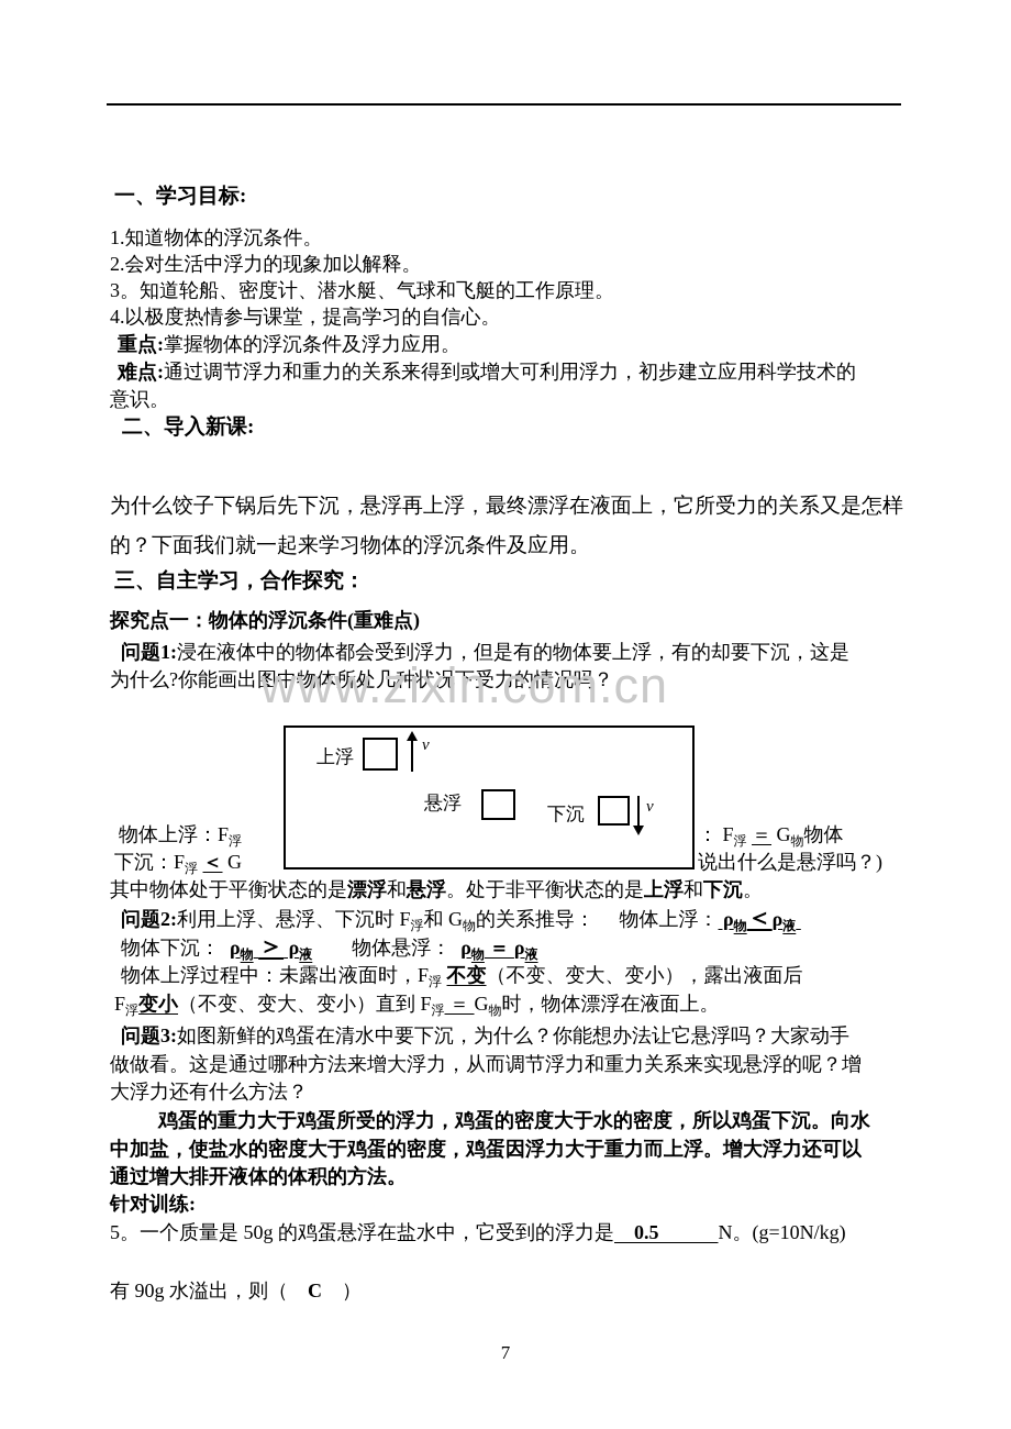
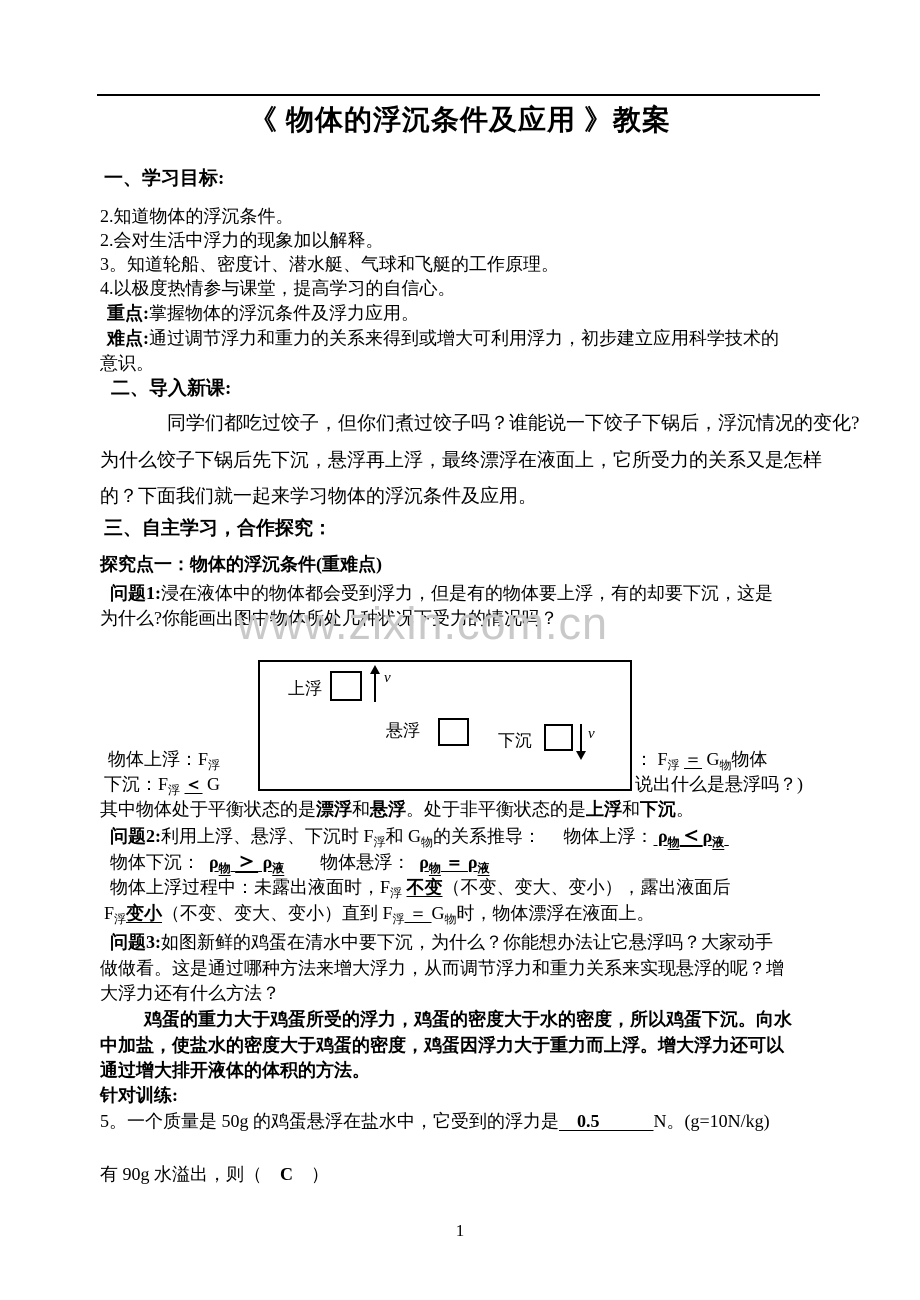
+ 《 物体的浮沉条件及应用 》教案
  一、学习目标:
- 1.知道物体的浮沉条件。
+ 2.知道物体的浮沉条件。
  2.会对生活中浮力的现象加以解释。
  3。知道轮船、密度计、潜水艇、气球和飞艇的工作原理。
  4.以极度热情参与课堂，提高学习的自信心。
  重点:掌握物体的浮沉条件及浮力应用。
  难点:通过调节浮力和重力的关系来得到或增大可利用浮力，初步建立应用科学技术的
  意识。
  二、导入新课:
+ 同学们都吃过饺子，但你们煮过饺子吗？谁能说一下饺子下锅后，浮沉情况的变化?
  为什么饺子下锅后先下沉，悬浮再上浮，最终漂浮在液面上，它所受力的关系又是怎样
  的？下面我们就一起来学习物体的浮沉条件及应用。
  三、自主学习，合作探究：
  探究点一：物体的浮沉条件(重难点)
  问题1:浸在液体中的物体都会受到浮力，但是有的物体要上浮，有的却要下沉，这是
  为什么?你能画出图中物体所处几种状况下受力的情况吗？
  www.zixin.com.cn
  上浮
  v
  悬浮
  下沉
  v
  物体上浮：F浮
  ： F浮 ＝ G物物体
  下沉：F浮 ＜ G
  说出什么是悬浮吗？)
  其中物体处于平衡状态的是漂浮和悬浮。处于非平衡状态的是上浮和下沉。
  问题2:利用上浮、悬浮、下沉时 F浮和 G物的关系推导： 物体上浮： ρ物＜ρ液
  物体下沉： ρ物 ＞ ρ液 物体悬浮： ρ物 ＝ ρ液
  物体上浮过程中：未露出液面时，F浮 不变（不变、变大、变小），露出液面后
  F浮变小（不变、变大、变小）直到 F浮 ＝ G物时，物体漂浮在液面上。
  问题3:如图新鲜的鸡蛋在清水中要下沉，为什么？你能想办法让它悬浮吗？大家动手
  做做看。这是通过哪种方法来增大浮力，从而调节浮力和重力关系来实现悬浮的呢？增
  大浮力还有什么方法？
  鸡蛋的重力大于鸡蛋所受的浮力，鸡蛋的密度大于水的密度，所以鸡蛋下沉。向水
  中加盐，使盐水的密度大于鸡蛋的密度，鸡蛋因浮力大于重力而上浮。增大浮力还可以
  通过增大排开液体的体积的方法。
  针对训练:
  5。一个质量是 50g 的鸡蛋悬浮在盐水中，它受到的浮力是 0.5 N。(g=10N/kg)
  有 90g 水溢出，则（ C ）
- 7
+ 1
